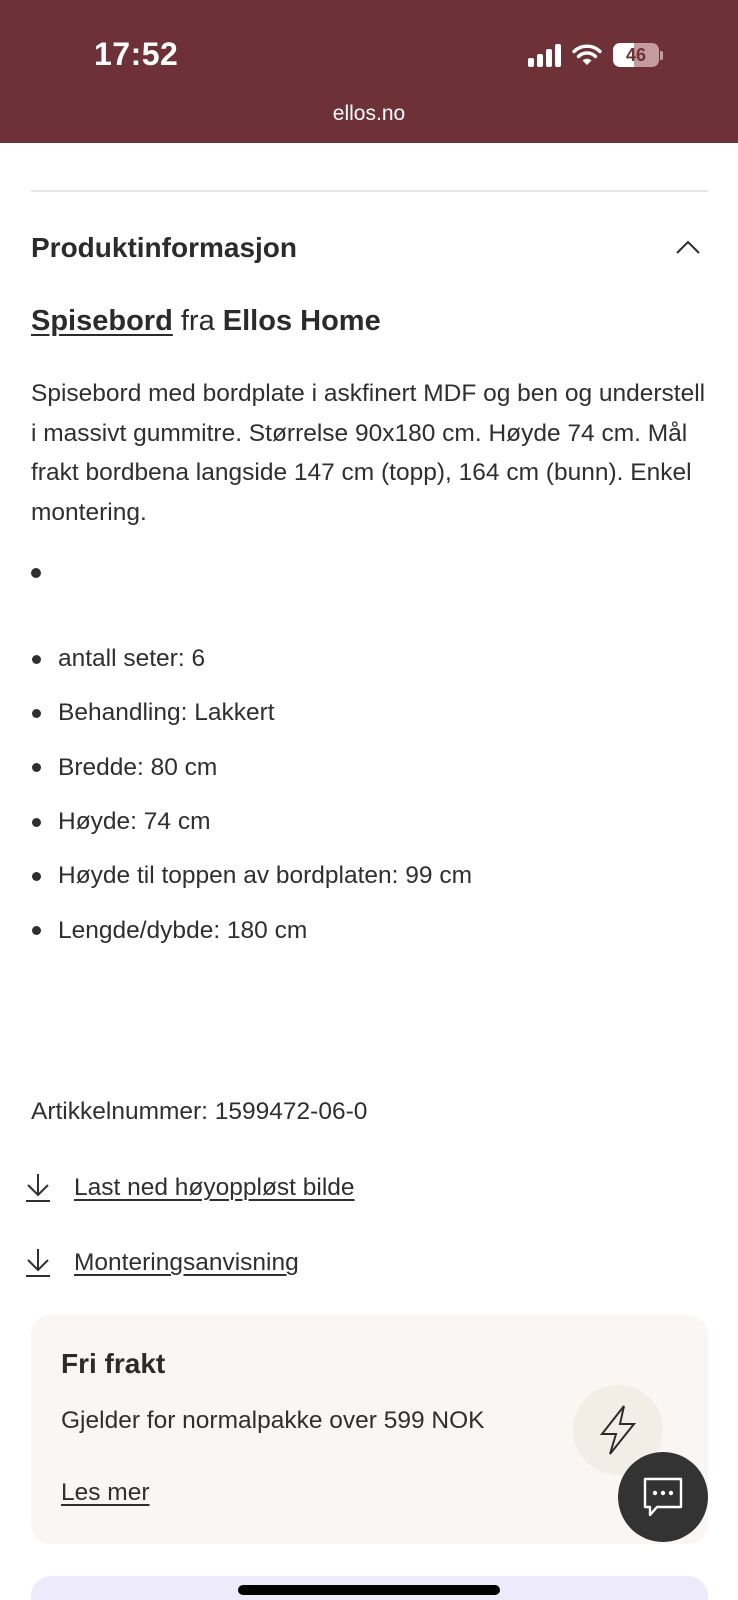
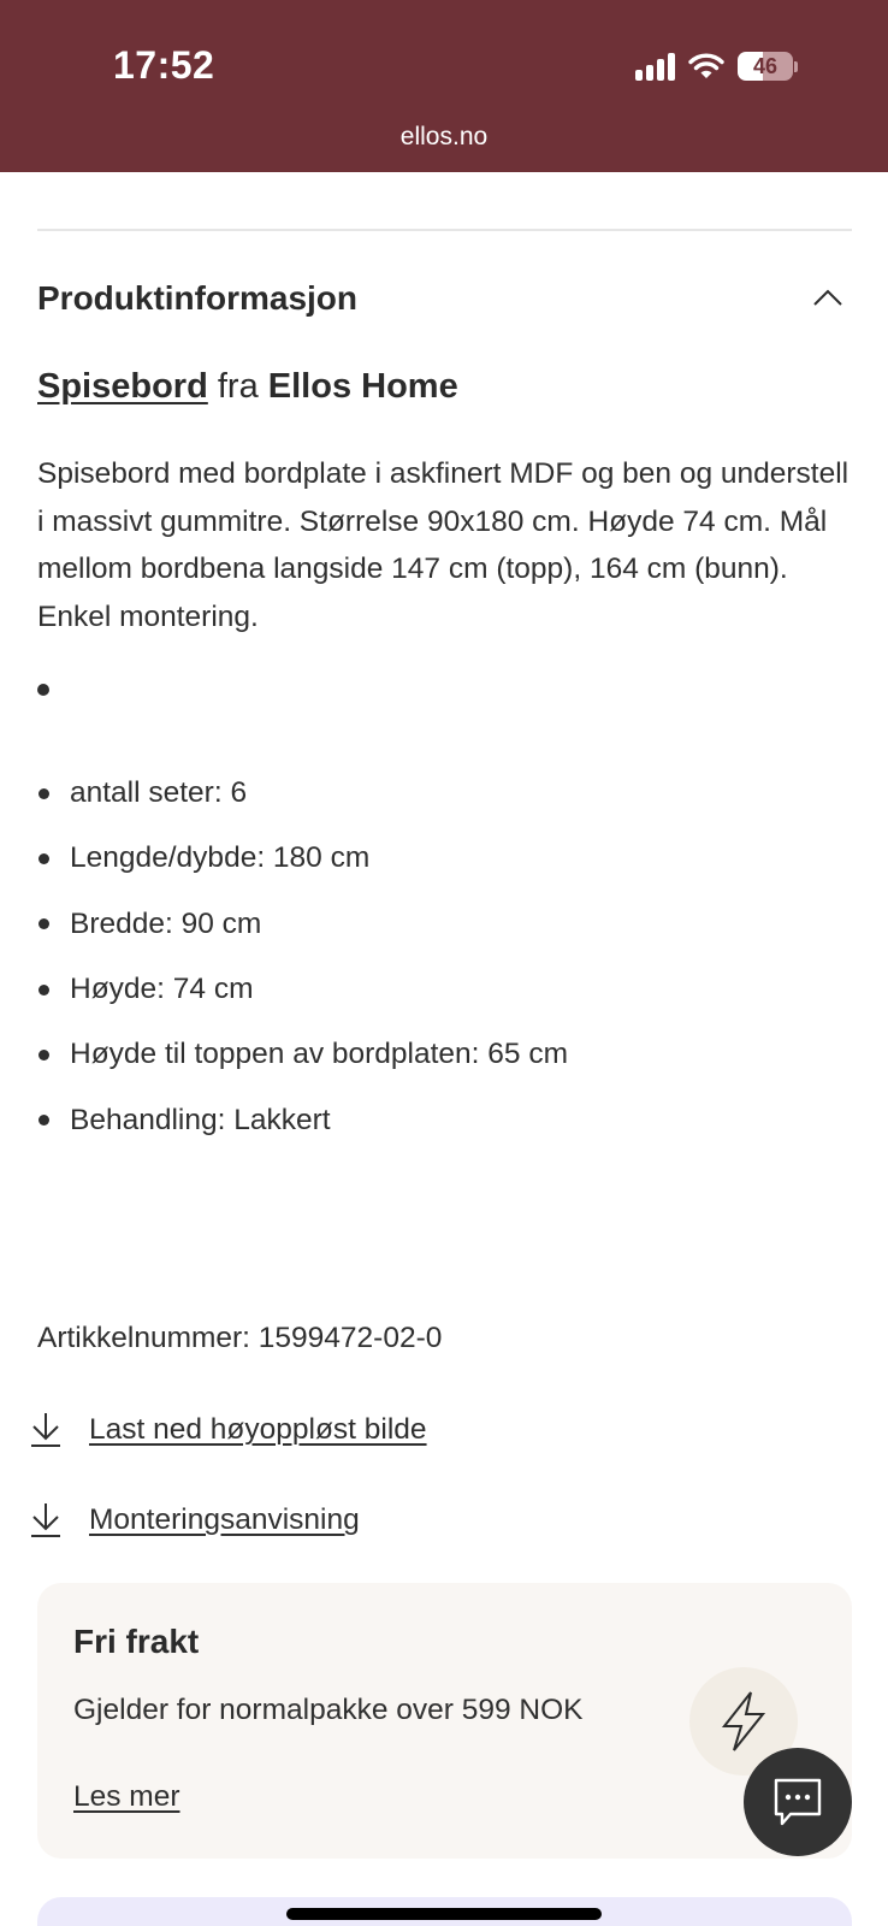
  17:52
  46
  ellos.no
  Produktinformasjon
  Spisebord fra Ellos Home
- Spisebord med bordplate i askfinert MDF og ben og understell i massivt gummitre. Størrelse 90x180 cm. Høyde 74 cm. Mål frakt bordbena langside 147 cm (topp), 164 cm (bunn). Enkel montering.
+ Spisebord med bordplate i askfinert MDF og ben og understell i massivt gummitre. Størrelse 90x180 cm. Høyde 74 cm. Mål mellom bordbena langside 147 cm (topp), 164 cm (bunn). Enkel montering.
  antall seter: 6
- Behandling: Lakkert
+ Lengde/dybde: 180 cm
- Bredde: 80 cm
+ Bredde: 90 cm
  Høyde: 74 cm
- Høyde til toppen av bordplaten: 99 cm
+ Høyde til toppen av bordplaten: 65 cm
- Lengde/dybde: 180 cm
+ Behandling: Lakkert
- Artikkelnummer: 1599472-06-0
+ Artikkelnummer: 1599472-02-0
  Last ned høyoppløst bilde
  Monteringsanvisning
  Fri frakt
  Gjelder for normalpakke over 599 NOK
  Les mer
